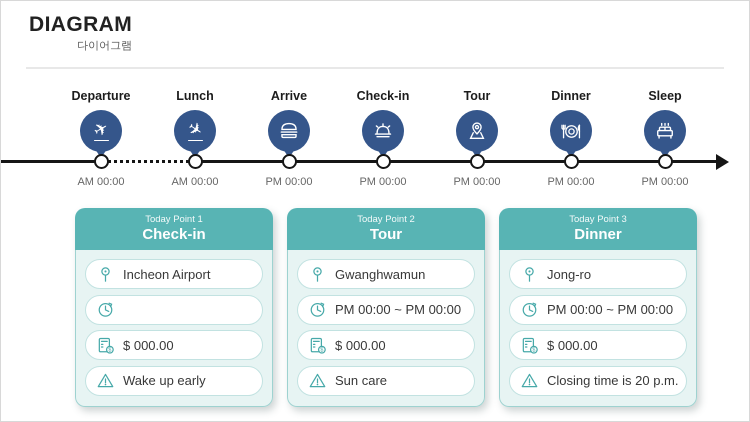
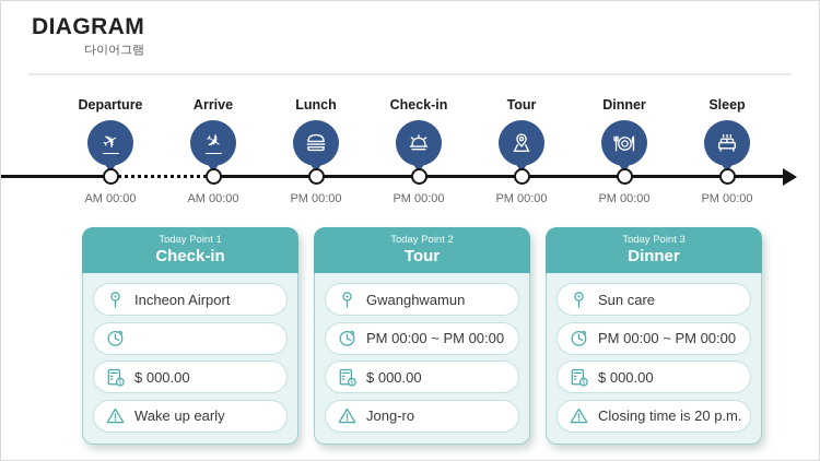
  DIAGRAM
  다이어그램
  Departure
  AM 00:00
- Lunch
+ Arrive
  AM 00:00
- Arrive
+ Lunch
  PM 00:00
  Check-in
  PM 00:00
  Tour
  PM 00:00
  Dinner
  PM 00:00
  Sleep
  PM 00:00
  Today Point 1
  Check-in
  Incheon Airport
  $ 000.00
  Wake up early
  Today Point 2
  Tour
  Gwanghwamun
  PM 00:00 ~ PM 00:00
  $ 000.00
- Sun care
+ Jong-ro
  Today Point 3
  Dinner
- Jong-ro
+ Sun care
  PM 00:00 ~ PM 00:00
  $ 000.00
  Closing time is 20 p.m.
